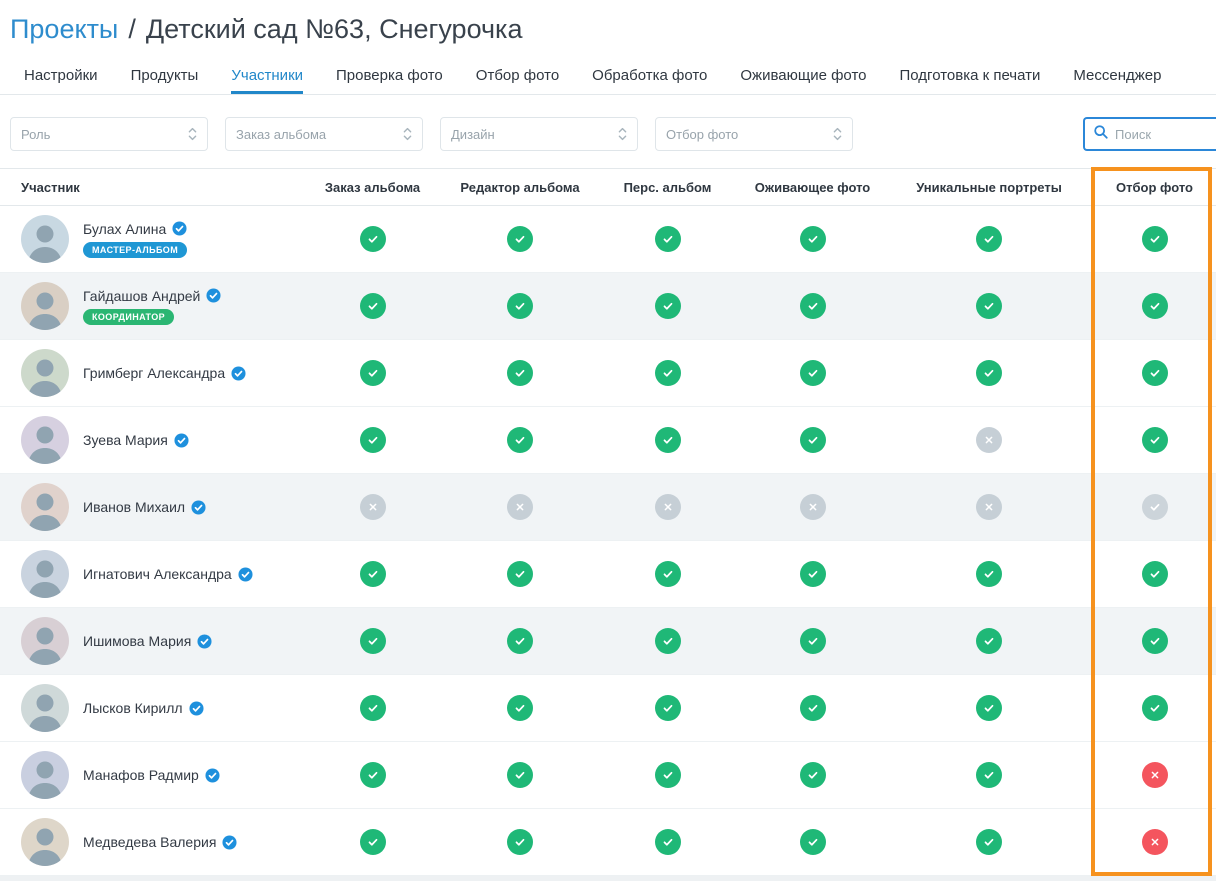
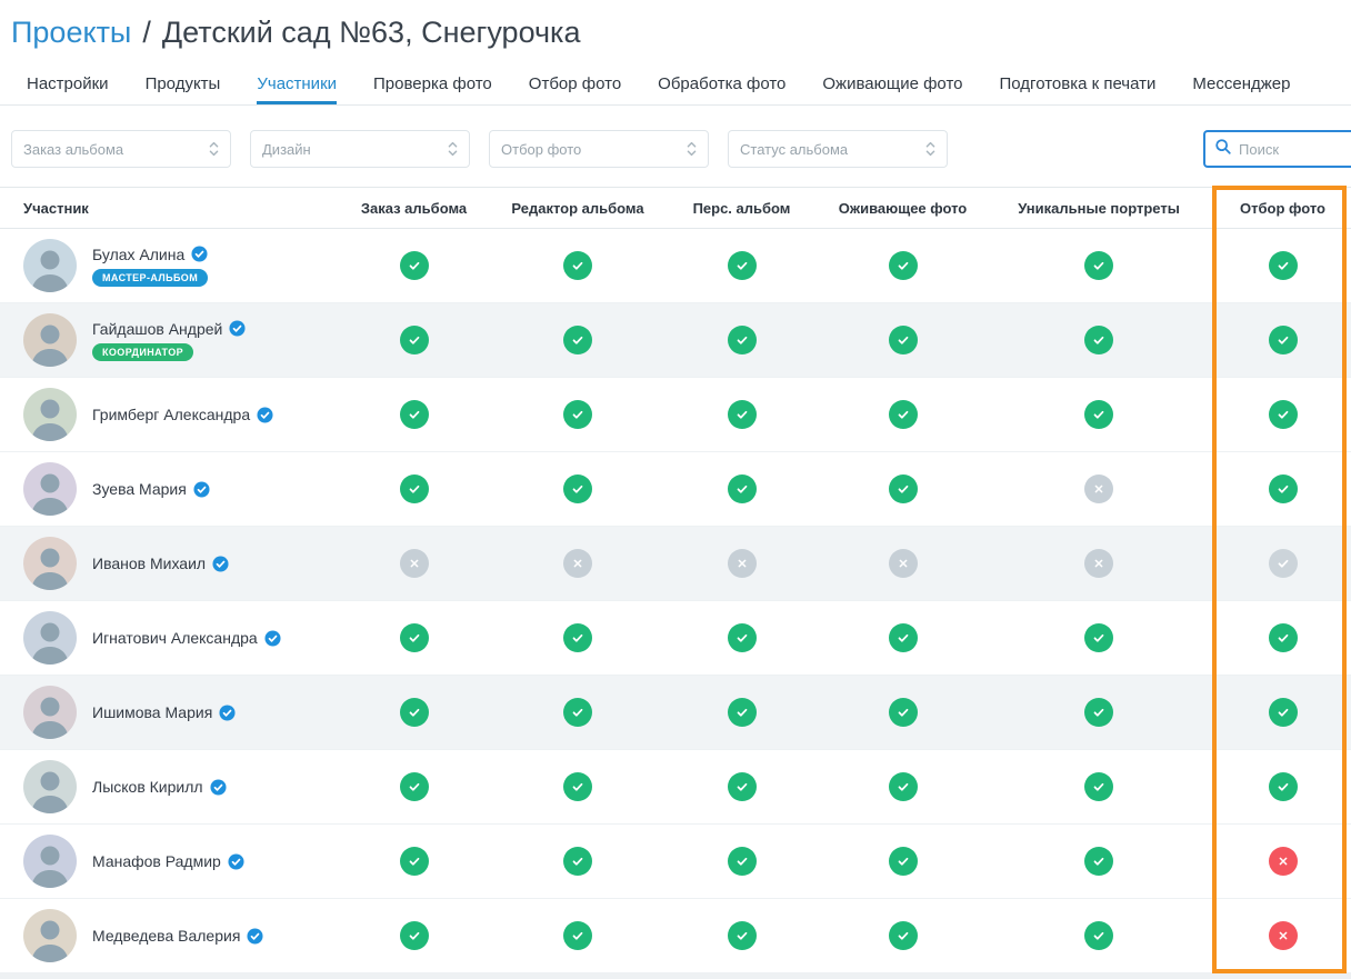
  Проекты / Детский сад №63, Снегурочка
  Настройки
  Продукты
  Участники
  Проверка фото
  Отбор фото
  Обработка фото
  Оживающие фото
  Подготовка к печати
  Мессенджер
- Роль
  Заказ альбома
  Дизайн
  Отбор фото
+ Статус альбома
  Поиск
  Участник
  Заказ альбома
  Редактор альбома
  Перс. альбом
  Оживающее фото
  Уникальные портреты
  Отбор фото
  Булах Алина
  МАСТЕР-АЛЬБОМ
  Гайдашов Андрей
  КООРДИНАТОР
  Гримберг Александра
  Зуева Мария
  Иванов Михаил
  Игнатович Александра
  Ишимова Мария
  Лысков Кирилл
  Манафов Радмир
  Медведева Валерия
